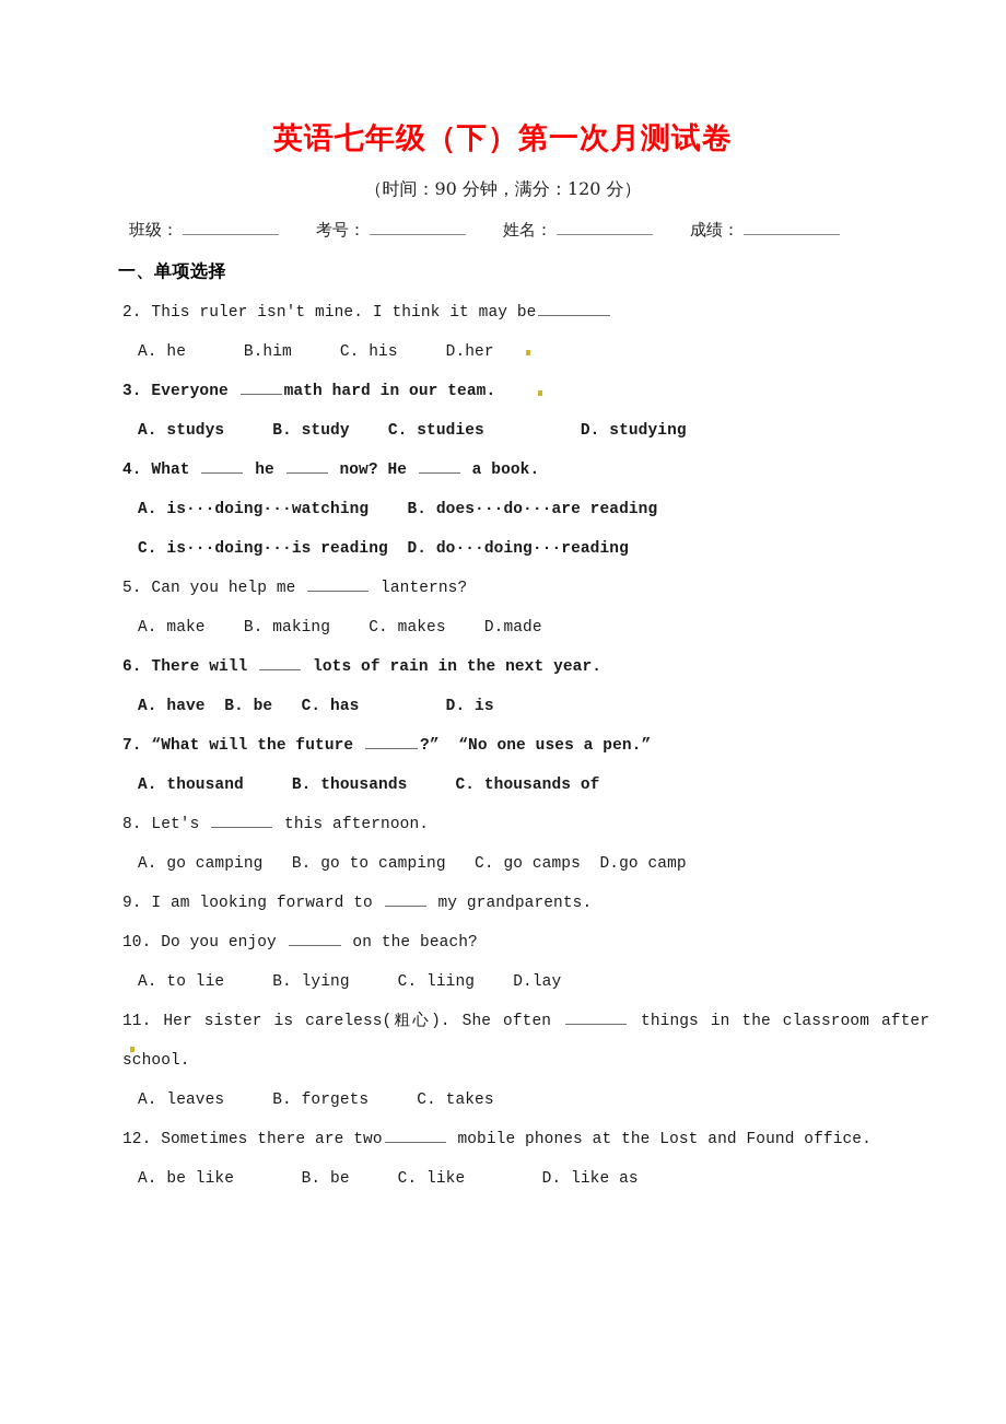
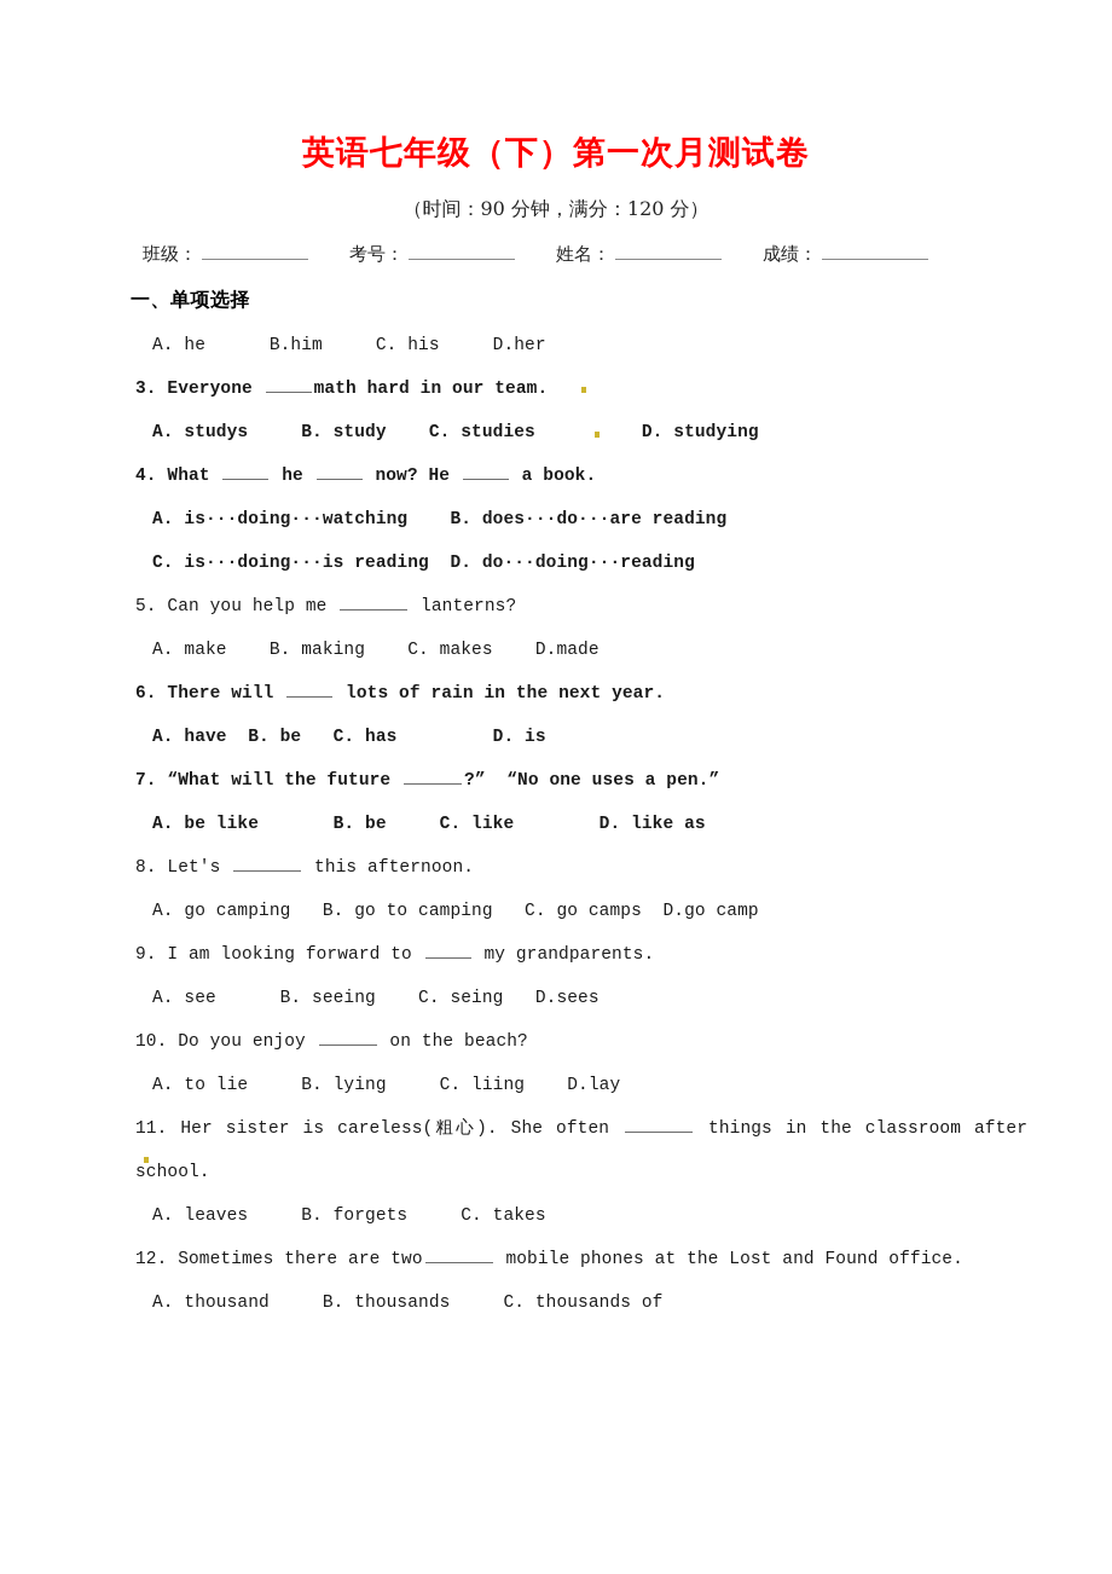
  英语七年级（下）第一次月测试卷
  （时间：90 分钟，满分：120 分）
  班级：
  考号：
  姓名：
  成绩：
  一、单项选择
- 2. This ruler isn't mine. I think it may be
  A. he B.him C. his D.her
  3. Everyone math hard in our team.
  A. studys B. study C. studies D. studying
  4. What he now? He a book.
  A. is···doing···watching B. does···do···are reading
  C. is···doing···is reading D. do···doing···reading
  5. Can you help me lanterns?
  A. make B. making C. makes D.made
  6. There will lots of rain in the next year.
  A. have B. be C. has D. is
  7. “What will the future ?” “No one uses a pen.”
- A. thousand B. thousands C. thousands of
+ A. be like B. be C. like D. like as
  8. Let's this afternoon.
  A. go camping B. go to camping C. go camps D.go camp
  9. I am looking forward to my grandparents.
+ A. see B. seeing C. seing D.sees
  10. Do you enjoy on the beach?
  A. to lie B. lying C. liing D.lay
  11. Her sister is careless(粗心). She often things in the classroom after school.
  A. leaves B. forgets C. takes
  12. Sometimes there are two mobile phones at the Lost and Found office.
- A. be like B. be C. like D. like as
+ A. thousand B. thousands C. thousands of
